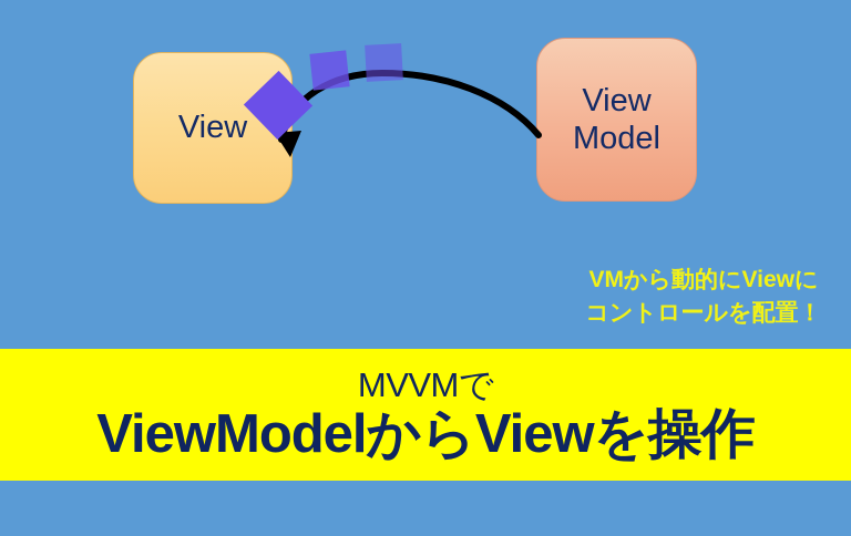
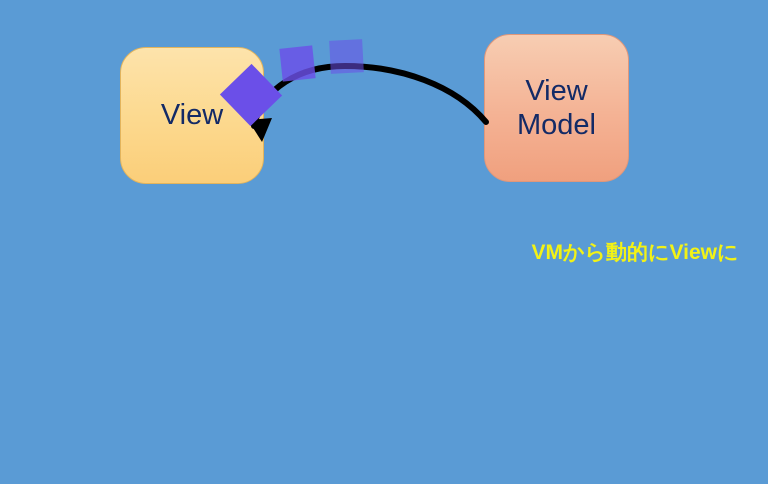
  View
  View
  Model
  VMから動的にViewに
- コントロールを配置！
- MVVMで
- ViewModelからViewを操作
